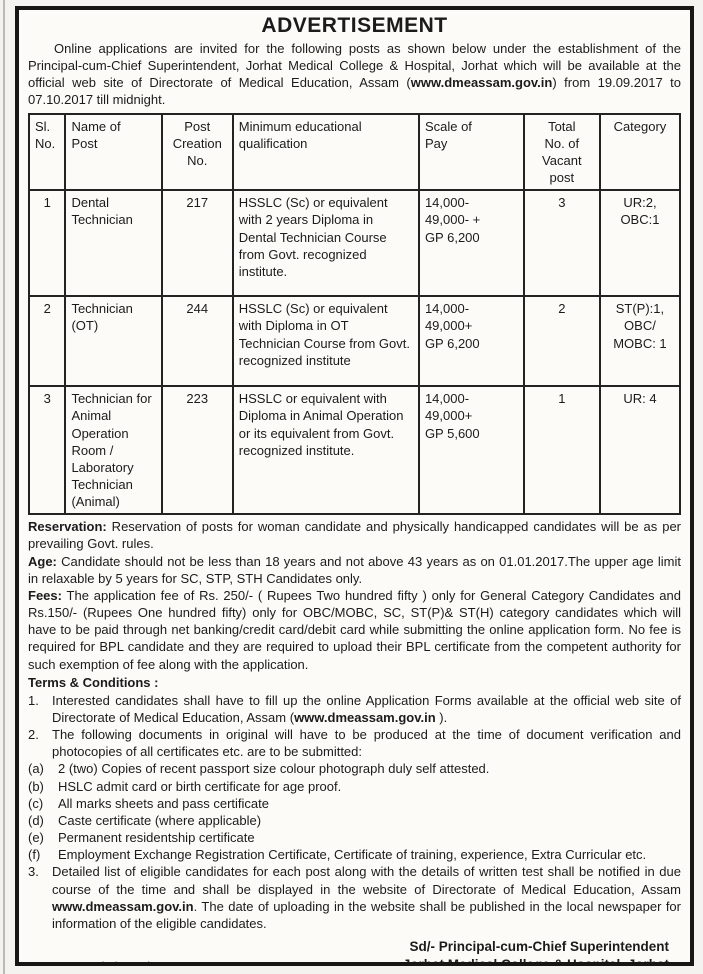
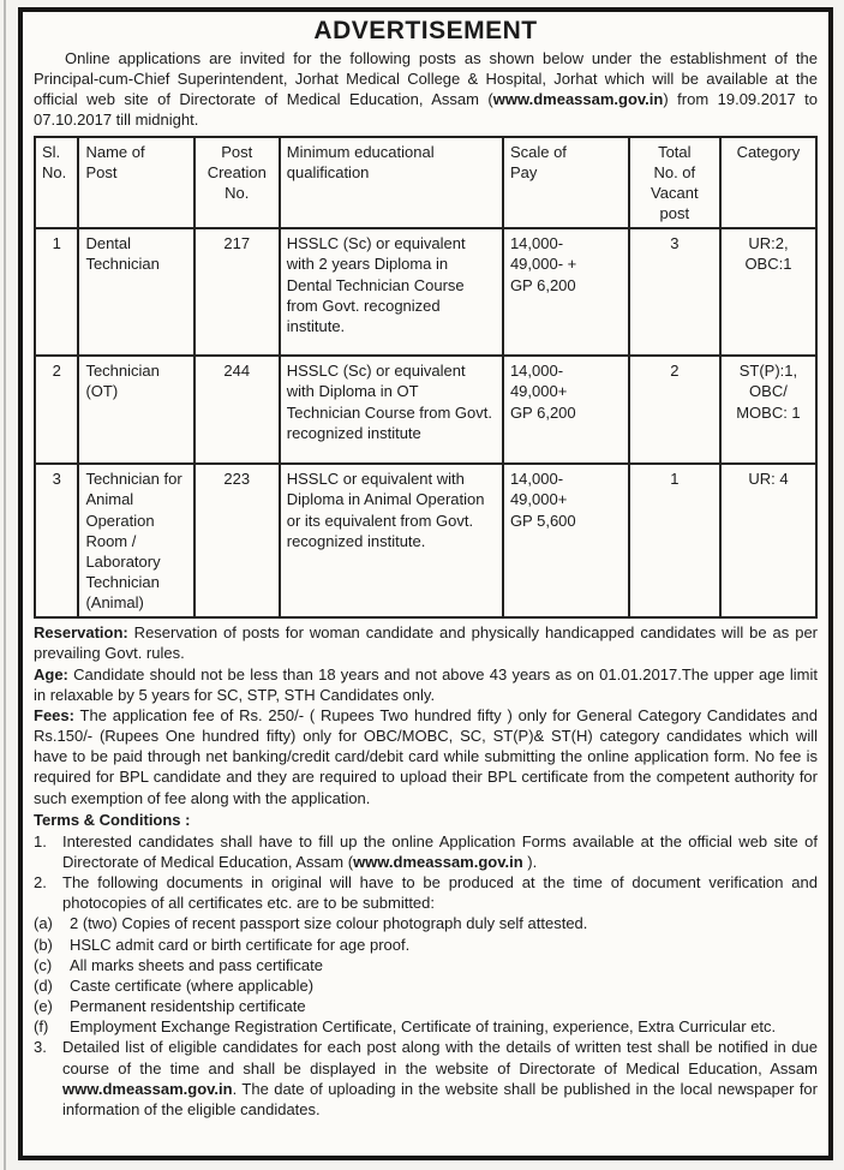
  ADVERTISEMENT
  Online applications are invited for the following posts as shown below under the establishment of the Principal-cum-Chief Superintendent, Jorhat Medical College & Hospital, Jorhat which will be available at the official web site of Directorate of Medical Education, Assam (www.dmeassam.gov.in) from 19.09.2017 to 07.10.2017 till midnight.
  Sl. No.	Name of Post	Post Creation No.	Minimum educational qualification	Scale of Pay	Total No. of Vacant post	Category
  1	Dental Technician	217	HSSLC (Sc) or equivalent with 2 years Diploma in Dental Technician Course from Govt. recognized institute.	14,000- 49,000- + GP 6,200	3	UR:2, OBC:1
  2	Technician (OT)	244	HSSLC (Sc) or equivalent with Diploma in OT Technician Course from Govt. recognized institute	14,000- 49,000+ GP 6,200	2	ST(P):1, OBC/ MOBC: 1
  3	Technician for Animal Operation Room / Laboratory Technician (Animal)	223	HSSLC or equivalent with Diploma in Animal Operation or its equivalent from Govt. recognized institute.	14,000- 49,000+ GP 5,600	1	UR: 4
  Reservation: Reservation of posts for woman candidate and physically handicapped candidates will be as per prevailing Govt. rules.
  Age: Candidate should not be less than 18 years and not above 43 years as on 01.01.2017.The upper age limit in relaxable by 5 years for SC, STP, STH Candidates only.
  Fees: The application fee of Rs. 250/- ( Rupees Two hundred fifty ) only for General Category Candidates and Rs.150/- (Rupees One hundred fifty) only for OBC/MOBC, SC, ST(P)& ST(H) category candidates which will have to be paid through net banking/credit card/debit card while submitting the online application form. No fee is required for BPL candidate and they are required to upload their BPL certificate from the competent authority for such exemption of fee along with the application.
  Terms & Conditions :
  1.
  Interested candidates shall have to fill up the online Application Forms available at the official web site of Directorate of Medical Education, Assam (www.dmeassam.gov.in ).
  2.
  The following documents in original will have to be produced at the time of document verification and photocopies of all certificates etc. are to be submitted:
  (a)
  2 (two) Copies of recent passport size colour photograph duly self attested.
  (b)
  HSLC admit card or birth certificate for age proof.
  (c)
  All marks sheets and pass certificate
  (d)
  Caste certificate (where applicable)
  (e)
  Permanent residentship certificate
  (f)
  Employment Exchange Registration Certificate, Certificate of training, experience, Extra Curricular etc.
  3.
  Detailed list of eligible candidates for each post along with the details of written test shall be notified in due course of the time and shall be displayed in the website of Directorate of Medical Education, Assam www.dmeassam.gov.in. The date of uploading in the website shall be published in the local newspaper for information of the eligible candidates.
- Sd/- Principal-cum-Chief Superintendent
